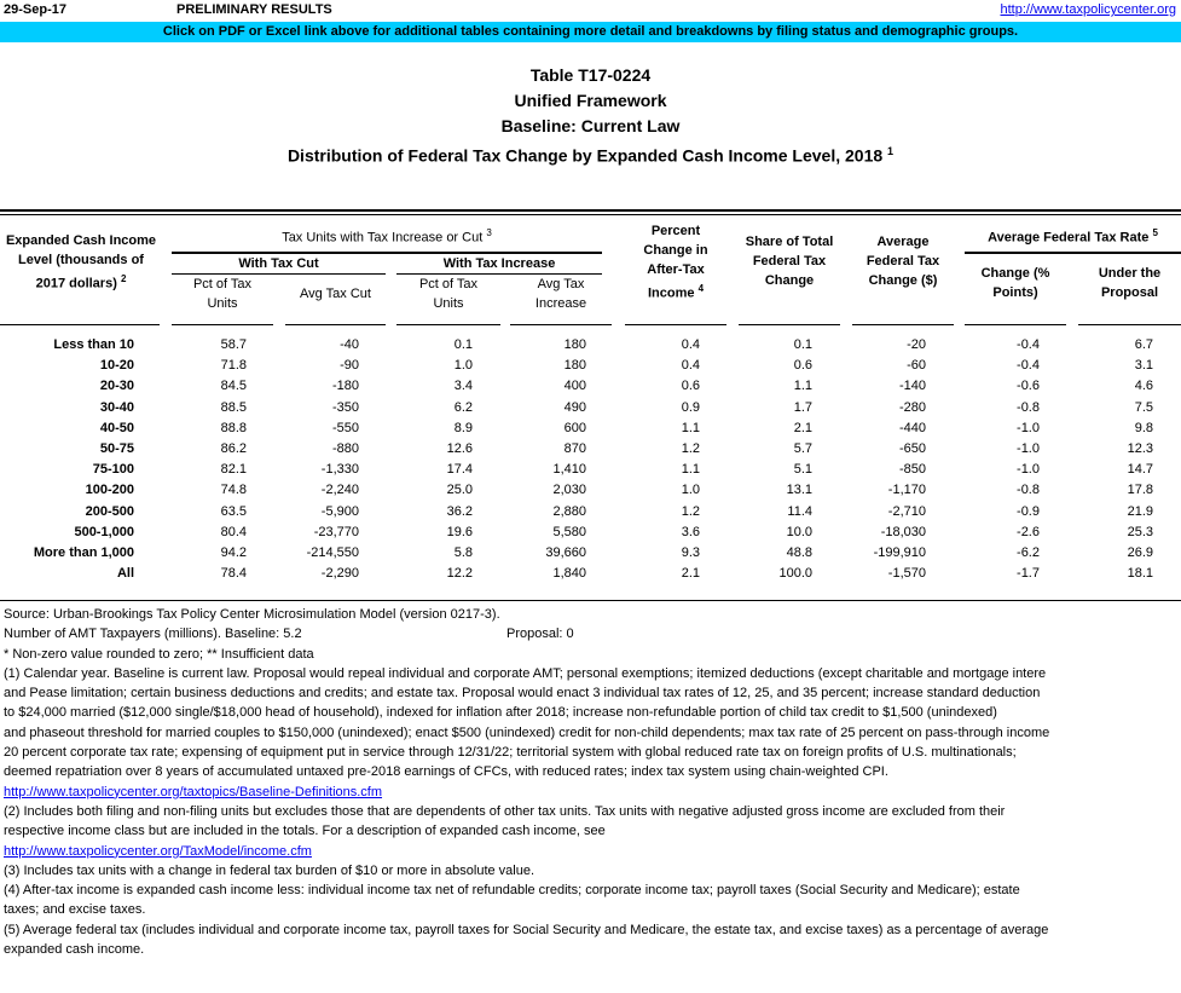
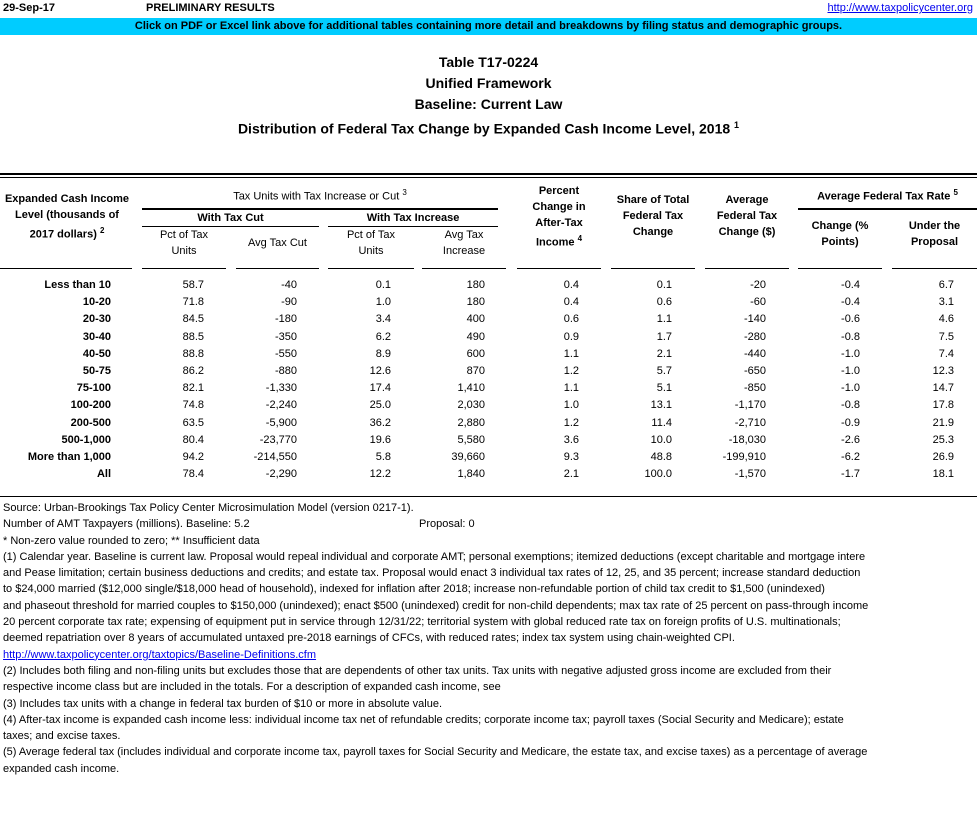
  29-Sep-17
  PRELIMINARY RESULTS
  http://www.taxpolicycenter.org
  Click on PDF or Excel link above for additional tables containing more detail and breakdowns by filing status and demographic groups.
  Table T17-0224
  Unified Framework
  Baseline: Current Law
  Distribution of Federal Tax Change by Expanded Cash Income Level, 2018 1
  Expanded Cash Income
  Level (thousands of
  2017 dollars) 2
  Tax Units with Tax Increase or Cut 3
  With Tax Cut
  With Tax Increase
  Pct of Tax
  Units
  Avg Tax Cut
  Pct of Tax
  Units
  Avg Tax
  Increase
  Percent
  Change in
  After-Tax
  Income 4
  Share of Total
  Federal Tax
  Change
  Average
  Federal Tax
  Change ($)
  Average Federal Tax Rate 5
  Change (%
  Points)
  Under the
  Proposal
  Less than 10
  58.7
  -40
  0.1
  180
  0.4
  0.1
  -20
  -0.4
  6.7
  10-20
  71.8
  -90
  1.0
  180
  0.4
  0.6
  -60
  -0.4
  3.1
  20-30
  84.5
  -180
  3.4
  400
  0.6
  1.1
  -140
  -0.6
  4.6
  30-40
  88.5
  -350
  6.2
  490
  0.9
  1.7
  -280
  -0.8
  7.5
  40-50
  88.8
  -550
  8.9
  600
  1.1
  2.1
  -440
  -1.0
- 9.8
+ 7.4
  50-75
  86.2
  -880
  12.6
  870
  1.2
  5.7
  -650
  -1.0
  12.3
  75-100
  82.1
  -1,330
  17.4
  1,410
  1.1
  5.1
  -850
  -1.0
  14.7
  100-200
  74.8
  -2,240
  25.0
  2,030
  1.0
  13.1
  -1,170
  -0.8
  17.8
  200-500
  63.5
  -5,900
  36.2
  2,880
  1.2
  11.4
  -2,710
  -0.9
  21.9
  500-1,000
  80.4
  -23,770
  19.6
  5,580
  3.6
  10.0
  -18,030
  -2.6
  25.3
  More than 1,000
  94.2
  -214,550
  5.8
  39,660
  9.3
  48.8
  -199,910
  -6.2
  26.9
  All
  78.4
  -2,290
  12.2
  1,840
  2.1
  100.0
  -1,570
  -1.7
  18.1
- Source: Urban-Brookings Tax Policy Center Microsimulation Model (version 0217-3).
+ Source: Urban-Brookings Tax Policy Center Microsimulation Model (version 0217-1).
  Number of AMT Taxpayers (millions). Baseline: 5.2
  Proposal: 0
  * Non-zero value rounded to zero; ** Insufficient data
  (1) Calendar year. Baseline is current law. Proposal would repeal individual and corporate AMT; personal exemptions; itemized deductions (except charitable and mortgage intere
  and Pease limitation; certain business deductions and credits; and estate tax. Proposal would enact 3 individual tax rates of 12, 25, and 35 percent; increase standard deduction
  to $24,000 married ($12,000 single/$18,000 head of household), indexed for inflation after 2018; increase non-refundable portion of child tax credit to $1,500 (unindexed)
  and phaseout threshold for married couples to $150,000 (unindexed); enact $500 (unindexed) credit for non-child dependents; max tax rate of 25 percent on pass-through income
  20 percent corporate tax rate; expensing of equipment put in service through 12/31/22; territorial system with global reduced rate tax on foreign profits of U.S. multinationals;
  deemed repatriation over 8 years of accumulated untaxed pre-2018 earnings of CFCs, with reduced rates; index tax system using chain-weighted CPI.
  http://www.taxpolicycenter.org/taxtopics/Baseline-Definitions.cfm
  (2) Includes both filing and non-filing units but excludes those that are dependents of other tax units. Tax units with negative adjusted gross income are excluded from their
  respective income class but are included in the totals. For a description of expanded cash income, see
- http://www.taxpolicycenter.org/TaxModel/income.cfm
  (3) Includes tax units with a change in federal tax burden of $10 or more in absolute value.
  (4) After-tax income is expanded cash income less: individual income tax net of refundable credits; corporate income tax; payroll taxes (Social Security and Medicare); estate
  taxes; and excise taxes.
  (5) Average federal tax (includes individual and corporate income tax, payroll taxes for Social Security and Medicare, the estate tax, and excise taxes) as a percentage of average
  expanded cash income.
